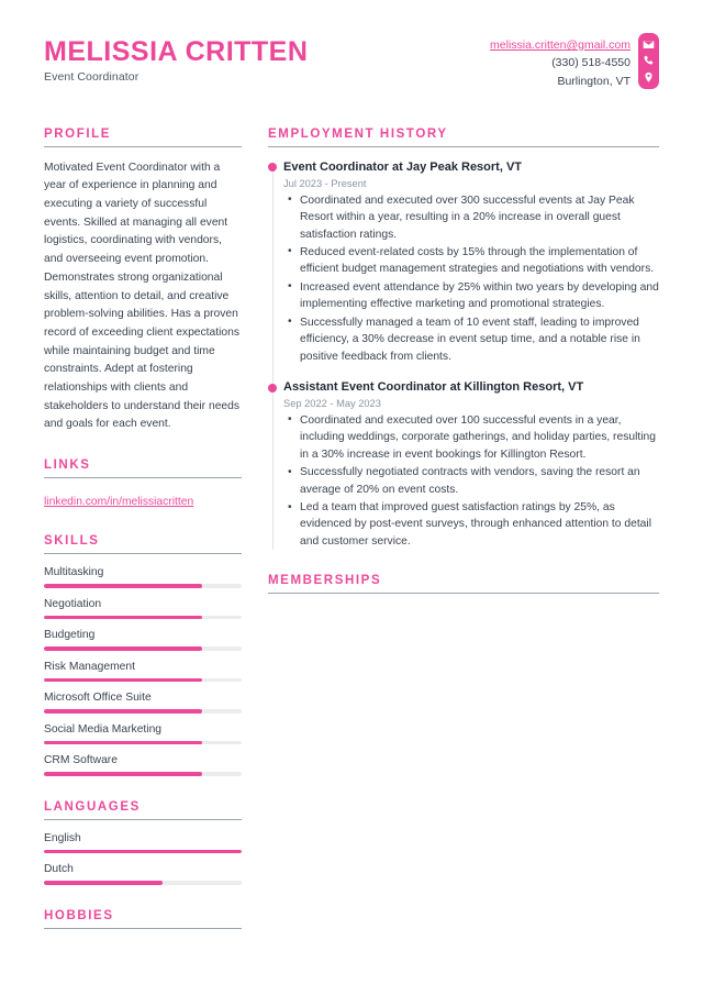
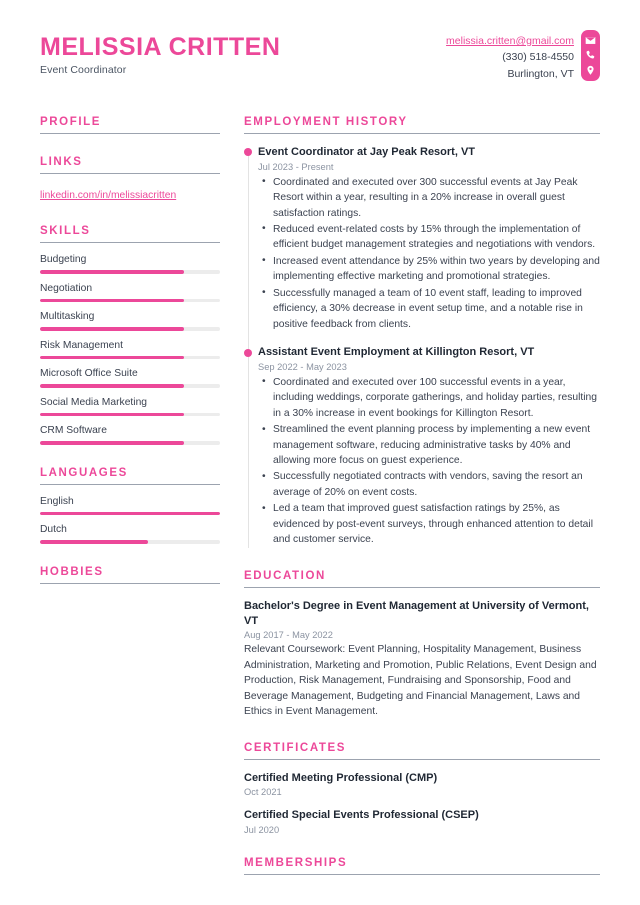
  MELISSIA CRITTEN
  Event Coordinator
  melissia.critten@gmail.com
  (330) 518-4550
  Burlington, VT
  PROFILE
- Motivated Event Coordinator with a year of experience in planning and executing a variety of successful events. Skilled at managing all event logistics, coordinating with vendors, and overseeing event promotion. Demonstrates strong organizational skills, attention to detail, and creative problem-solving abilities. Has a proven record of exceeding client expectations while maintaining budget and time constraints. Adept at fostering relationships with clients and stakeholders to understand their needs and goals for each event.
  LINKS
  linkedin.com/in/melissiacritten
  SKILLS
- Multitasking
+ Budgeting
  Negotiation
- Budgeting
+ Multitasking
  Risk Management
  Microsoft Office Suite
  Social Media Marketing
  CRM Software
  LANGUAGES
  English
  Dutch
  HOBBIES
  EMPLOYMENT HISTORY
  Event Coordinator at Jay Peak Resort, VT
  Jul 2023 - Present
  Coordinated and executed over 300 successful events at Jay Peak Resort within a year, resulting in a 20% increase in overall guest satisfaction ratings.
  Reduced event-related costs by 15% through the implementation of efficient budget management strategies and negotiations with vendors.
  Increased event attendance by 25% within two years by developing and implementing effective marketing and promotional strategies.
  Successfully managed a team of 10 event staff, leading to improved efficiency, a 30% decrease in event setup time, and a notable rise in positive feedback from clients.
- Assistant Event Coordinator at Killington Resort, VT
+ Assistant Event Employment at Killington Resort, VT
  Sep 2022 - May 2023
  Coordinated and executed over 100 successful events in a year, including weddings, corporate gatherings, and holiday parties, resulting in a 30% increase in event bookings for Killington Resort.
+ Streamlined the event planning process by implementing a new event management software, reducing administrative tasks by 40% and allowing more focus on guest experience.
  Successfully negotiated contracts with vendors, saving the resort an average of 20% on event costs.
  Led a team that improved guest satisfaction ratings by 25%, as evidenced by post-event surveys, through enhanced attention to detail and customer service.
+ EDUCATION
+ Bachelor's Degree in Event Management at University of Vermont, VT
+ Aug 2017 - May 2022
+ Relevant Coursework: Event Planning, Hospitality Management, Business Administration, Marketing and Promotion, Public Relations, Event Design and Production, Risk Management, Fundraising and Sponsorship, Food and Beverage Management, Budgeting and Financial Management, Laws and Ethics in Event Management.
+ CERTIFICATES
+ Certified Meeting Professional (CMP)
+ Oct 2021
+ Certified Special Events Professional (CSEP)
+ Jul 2020
  MEMBERSHIPS
